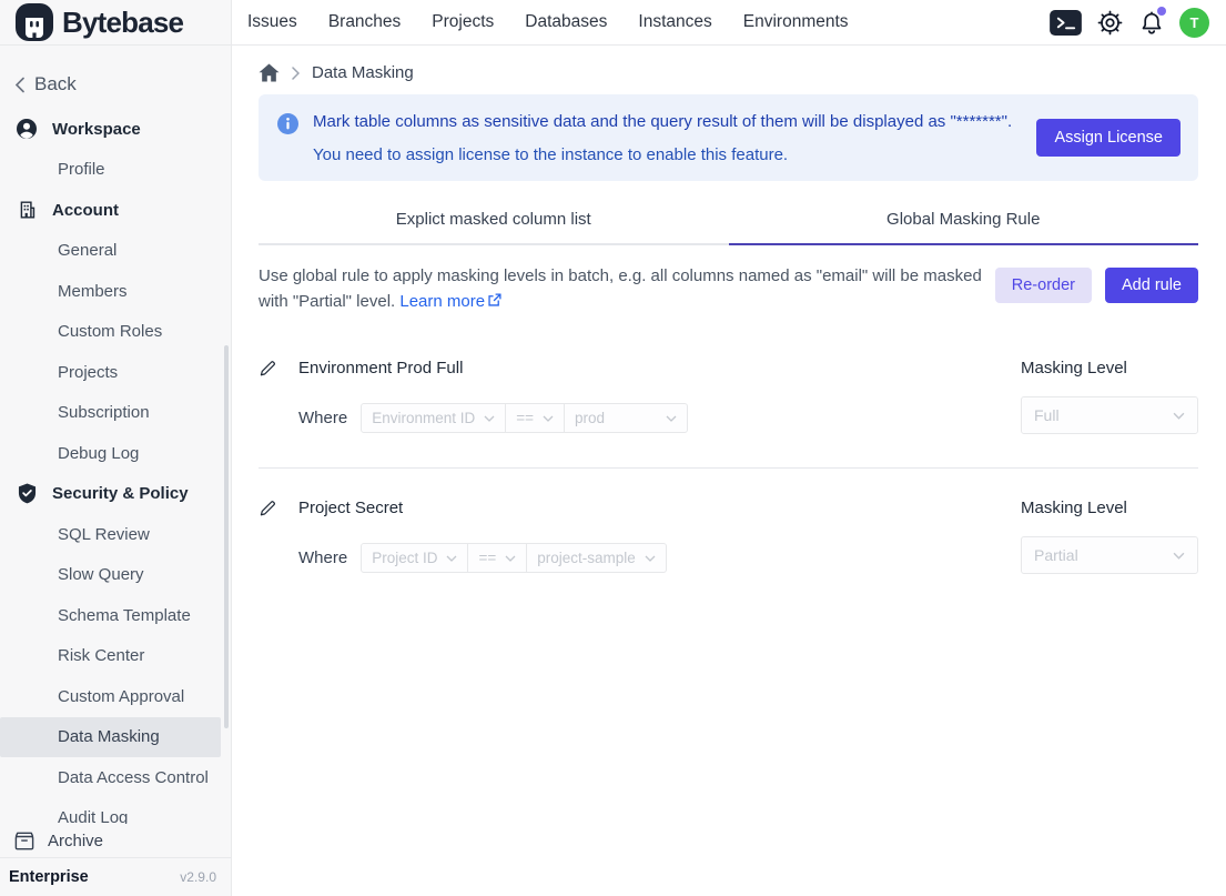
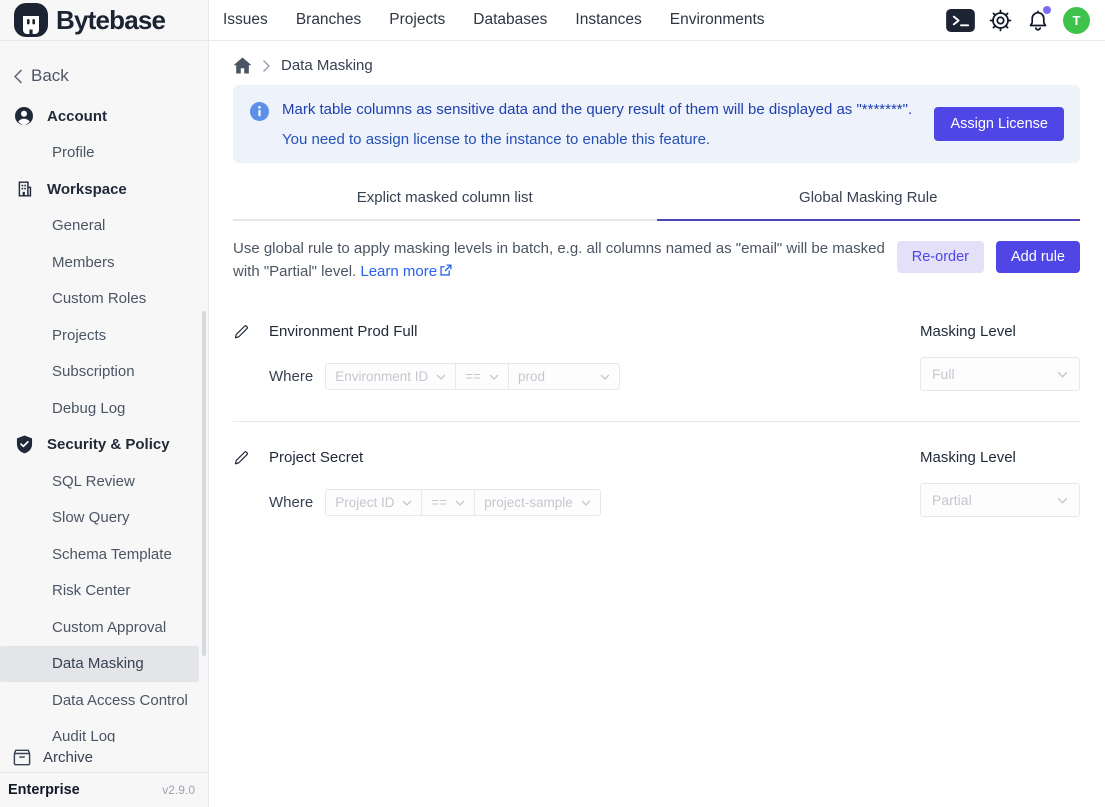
  Bytebase
  Issues
  Branches
  Projects
  Databases
  Instances
  Environments
  T
  Back
- Workspace
+ Account
  Profile
- Account
+ Workspace
  General
  Members
  Custom Roles
  Projects
  Subscription
  Debug Log
  Security & Policy
  SQL Review
  Slow Query
  Schema Template
  Risk Center
  Custom Approval
  Data Masking
  Data Access Control
  Audit Log
  Archive
  Enterprise
  v2.9.0
  Data Masking
  Mark table columns as sensitive data and the query result of them will be displayed as "*******".
  You need to assign license to the instance to enable this feature.
  Assign License
  Explict masked column list
  Global Masking Rule
  Use global rule to apply masking levels in batch, e.g. all columns named as "email" will be masked with "Partial" level. Learn more
  Re-order
  Add rule
  Environment Prod Full
  Where
  Environment ID
  ==
  prod
  Masking Level
  Full
  Project Secret
  Where
  Project ID
  ==
  project-sample
  Masking Level
  Partial
